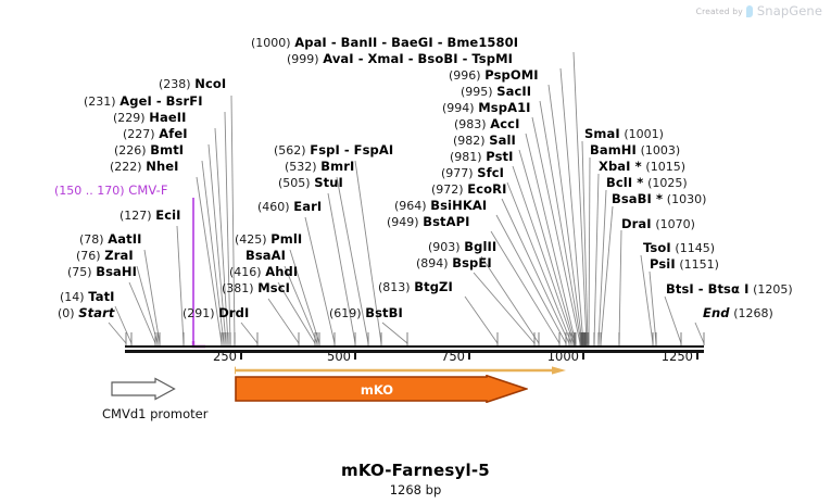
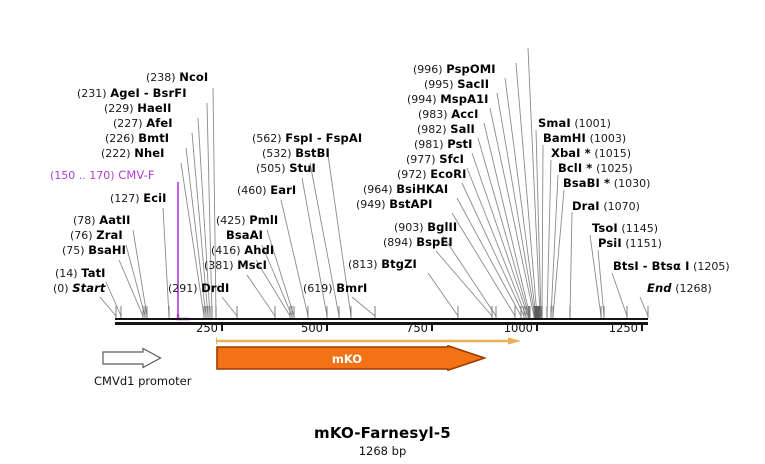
- Created by
- SnapGene
- (1000) ApaI - BanII - BaeGI - Bme1580I
- (999) AvaI - XmaI - BsoBI - TspMI
  (996) PspOMI
  (995) SacII
  (994) MspA1I
  (983) AccI
  (982) SalI
  (981) PstI
  (977) SfcI
  (972) EcoRI
  (964) BsiHKAI
  (949) BstAPI
  (903) BglII
  (894) BspEI
  (813) BtgZI
  (238) NcoI
  (231) AgeI - BsrFI
  (229) HaeII
  (227) AfeI
  (226) BmtI
  (222) NheI
  (150 .. 170) CMV-F
  (127) EciI
  (78) AatII
  (76) ZraI
  (75) BsaHI
  (14) TatI
  (0) Start
  (562) FspI - FspAI
- (532) BmrI
+ (532) BstBI
  (505) StuI
  (460) EarI
  (425) PmlI
  BsaAI
  (416) AhdI
  (381) MscI
  (291) DrdI
- (619) BstBI
+ (619) BmrI
  SmaI (1001)
  BamHI (1003)
  XbaI * (1015)
  BclI * (1025)
  BsaBI * (1030)
  DraI (1070)
  TsoI (1145)
  PsiI (1151)
  BtsI - Btsα I (1205)
  End (1268)
  250
  500
  750
  1000
  1250
  CMVd1 promoter
  mKO
  mKO-Farnesyl-5
  1268 bp
